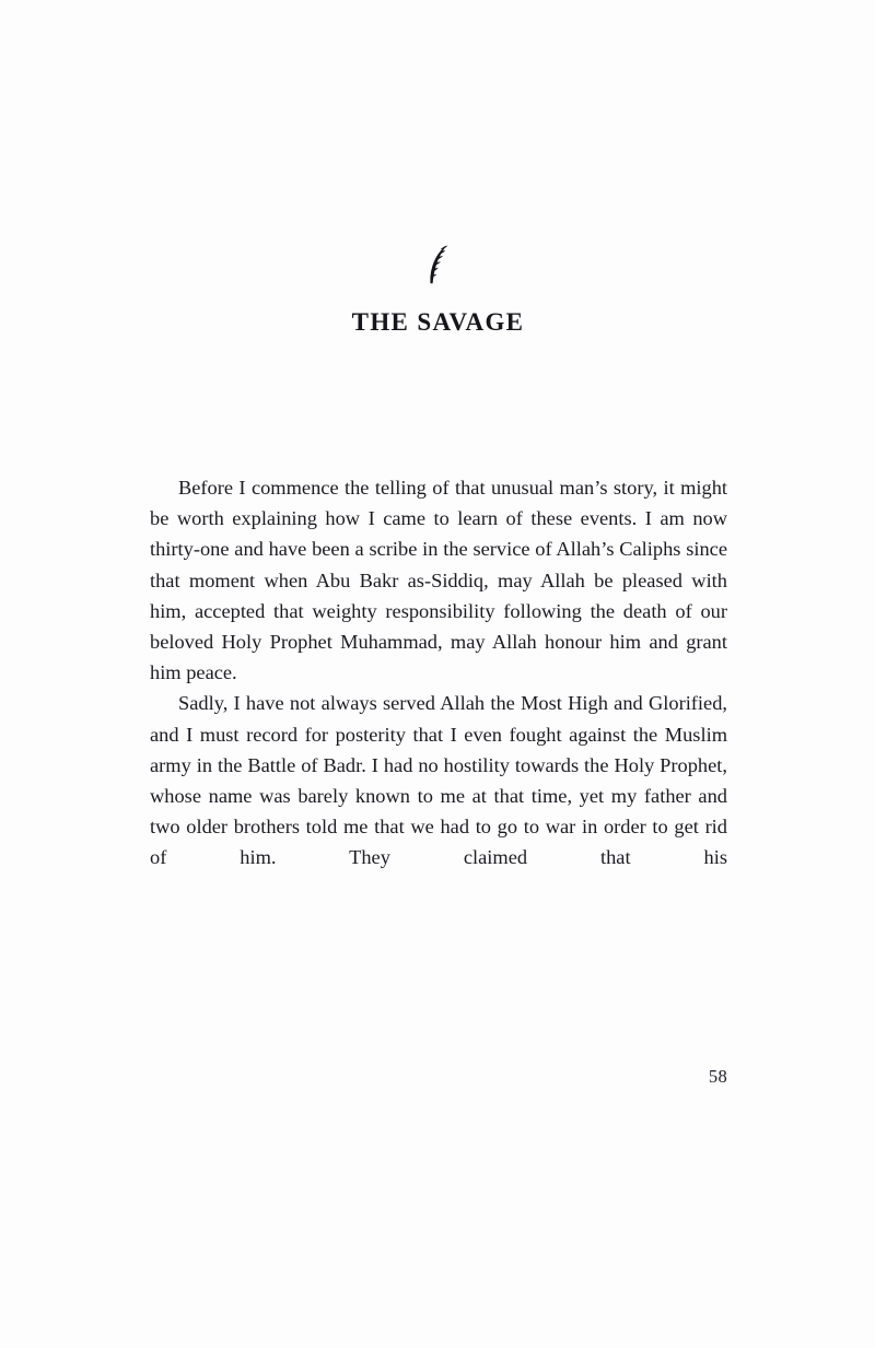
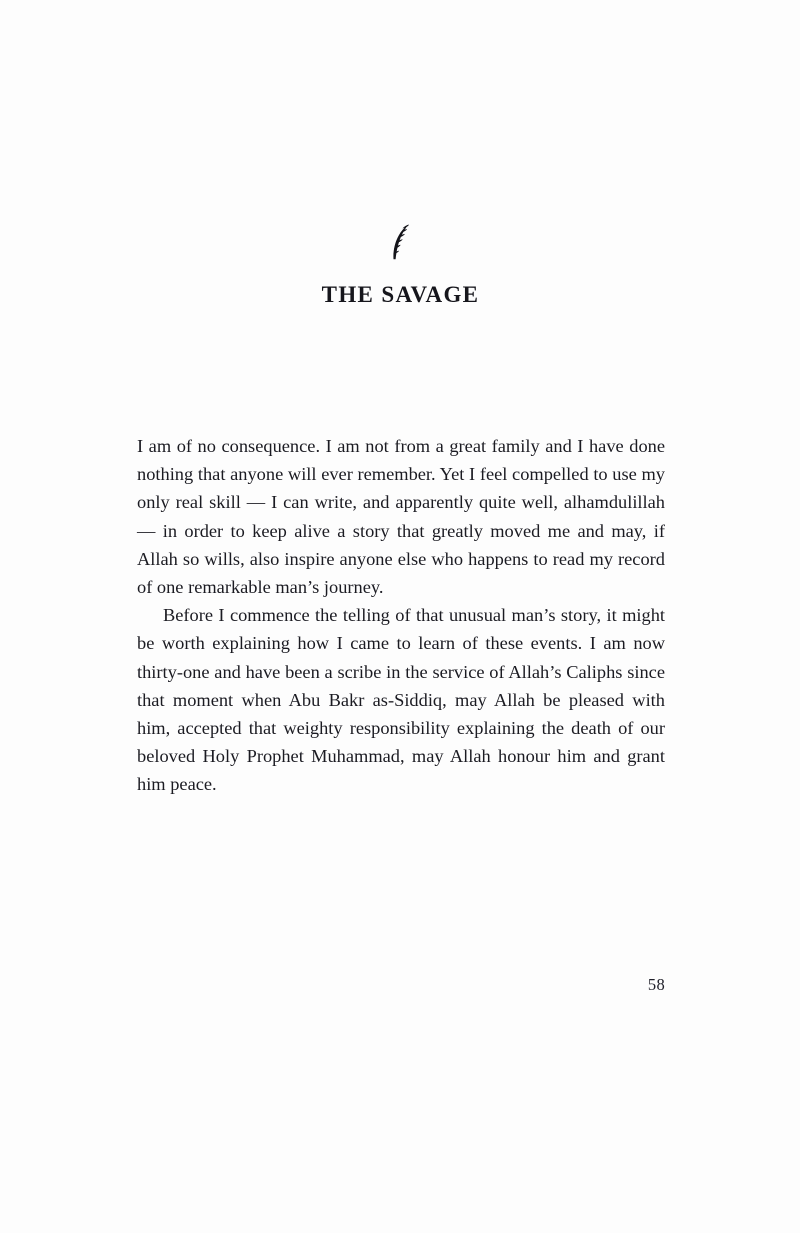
  THE SAVAGE
+ I am of no consequence. I am not from a great family and I have done nothing that anyone will ever remember. Yet I feel compelled to use my only real skill — I can write, and apparently quite well, alhamdulillah — in order to keep alive a story that greatly moved me and may, if Allah so wills, also inspire anyone else who happens to read my record of one remarkable man’s journey.
- Before I commence the telling of that unusual man’s story, it might be worth explaining how I came to learn of these events. I am now thirty-one and have been a scribe in the service of Allah’s Caliphs since that moment when Abu Bakr as-Siddiq, may Allah be pleased with him, accepted that weighty responsibility following the death of our beloved Holy Prophet Muhammad, may Allah honour him and grant him peace.
+ Before I commence the telling of that unusual man’s story, it might be worth explaining how I came to learn of these events. I am now thirty-one and have been a scribe in the service of Allah’s Caliphs since that moment when Abu Bakr as-Siddiq, may Allah be pleased with him, accepted that weighty responsibility explaining the death of our beloved Holy Prophet Muhammad, may Allah honour him and grant him peace.
- Sadly, I have not always served Allah the Most High and Glorified, and I must record for posterity that I even fought against the Muslim army in the Battle of Badr. I had no hostility towards the Holy Prophet, whose name was barely known to me at that time, yet my father and two older brothers told me that we had to go to war in order to get rid of him. They claimed that his
  58
